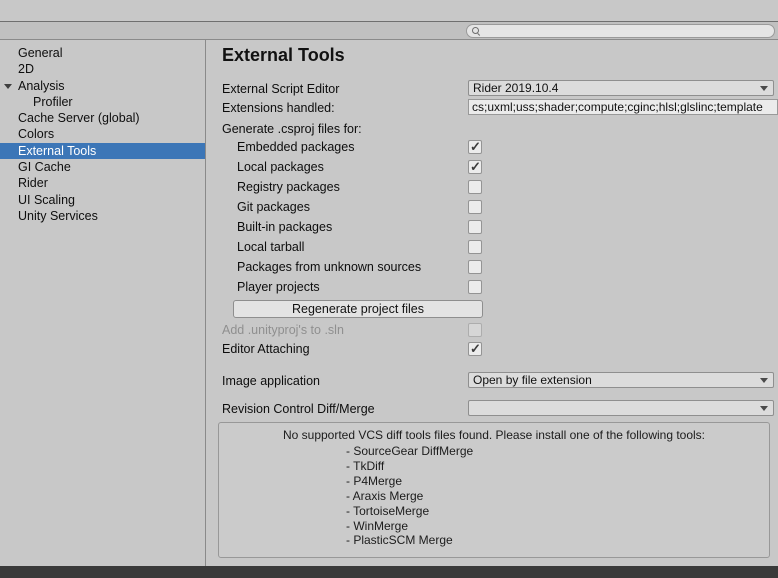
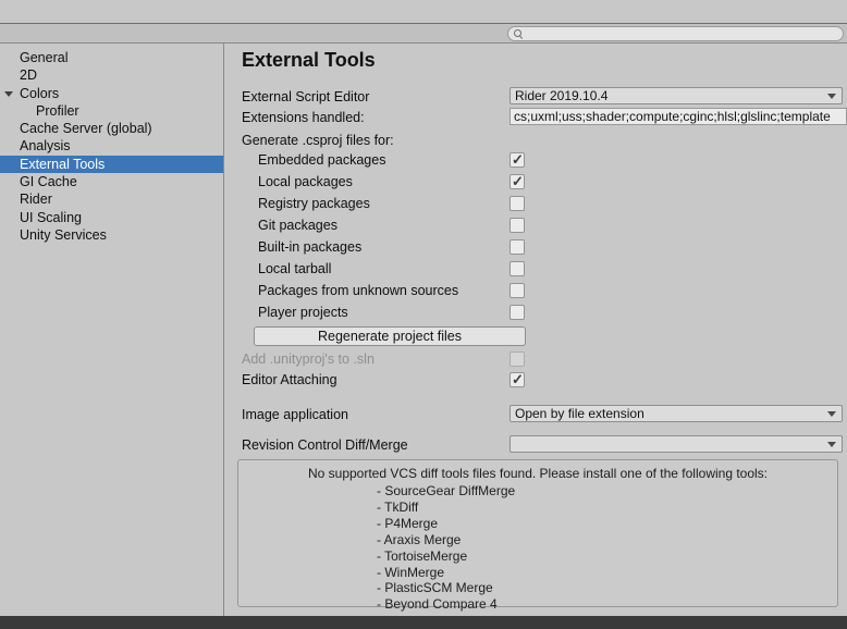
  General
  2D
- Analysis
+ Colors
  Profiler
  Cache Server (global)
- Colors
+ Analysis
  External Tools
  GI Cache
  Rider
  UI Scaling
  Unity Services
  External Tools
  External Script Editor
  Rider 2019.10.4
  Extensions handled:
  cs;uxml;uss;shader;compute;cginc;hlsl;glslinc;template
  Generate .csproj files for:
  Embedded packages
  Local packages
  Registry packages
  Git packages
  Built-in packages
  Local tarball
  Packages from unknown sources
  Player projects
  Regenerate project files
  Add .unityproj's to .sln
  Editor Attaching
  Image application
  Open by file extension
  Revision Control Diff/Merge
  No supported VCS diff tools files found. Please install one of the following tools:
  - SourceGear DiffMerge
  - TkDiff
  - P4Merge
  - Araxis Merge
  - TortoiseMerge
  - WinMerge
  - PlasticSCM Merge
+ - Beyond Compare 4
